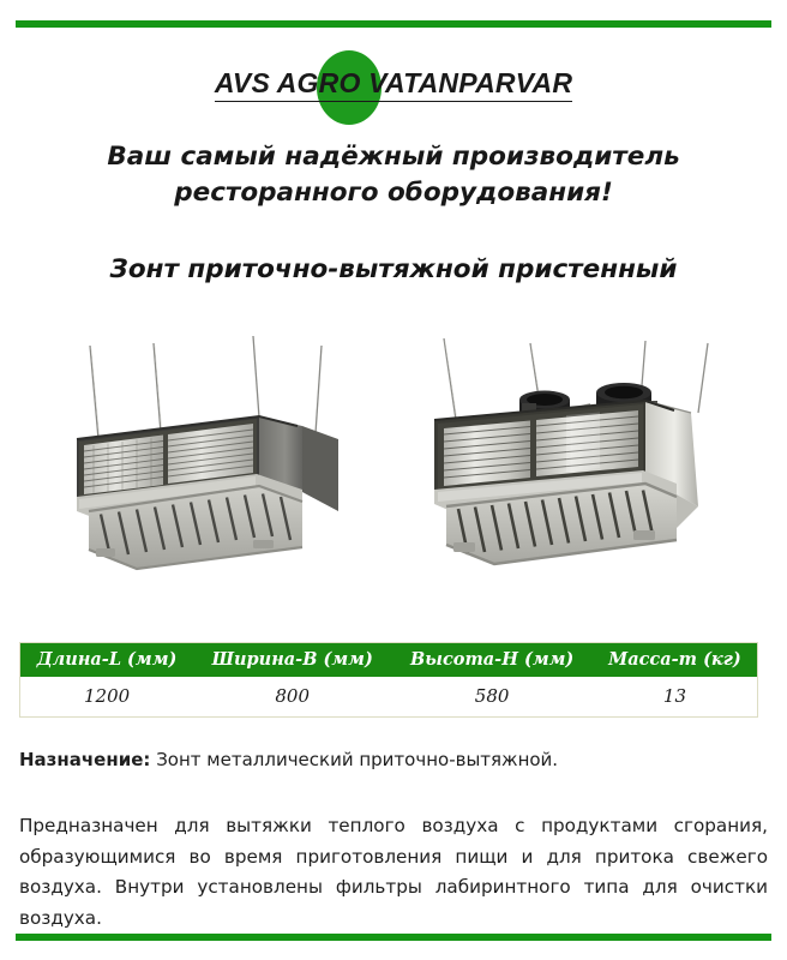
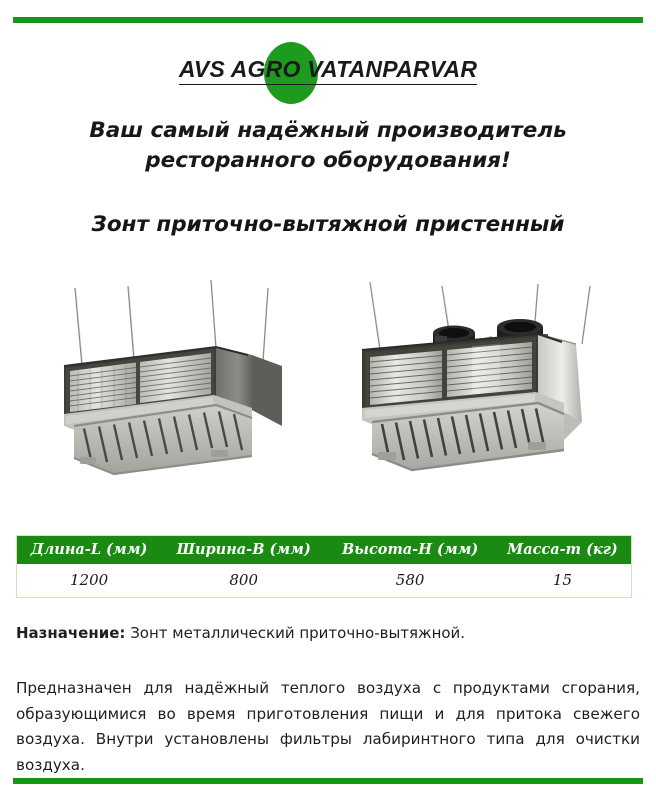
  AVS AGRO VATANPARVAR
  Ваш самый надёжный производитель
  ресторанного оборудования!
  Зонт приточно-вытяжной пристенный
  Длина-L (мм)	Ширина-B (мм)	Высота-H (мм)	Масса-m (кг)
- 1200	800	580	13
+ 1200	800	580	15
  Назначение: Зонт металлический приточно-вытяжной.
- Предназначен для вытяжки теплого воздуха с продуктами сгорания, образующимися во время приготовления пищи и для притока свежего воздуха. Внутри установлены фильтры лабиринтного типа для очистки воздуха.
+ Предназначен для надёжный теплого воздуха с продуктами сгорания, образующимися во время приготовления пищи и для притока свежего воздуха. Внутри установлены фильтры лабиринтного типа для очистки воздуха.
